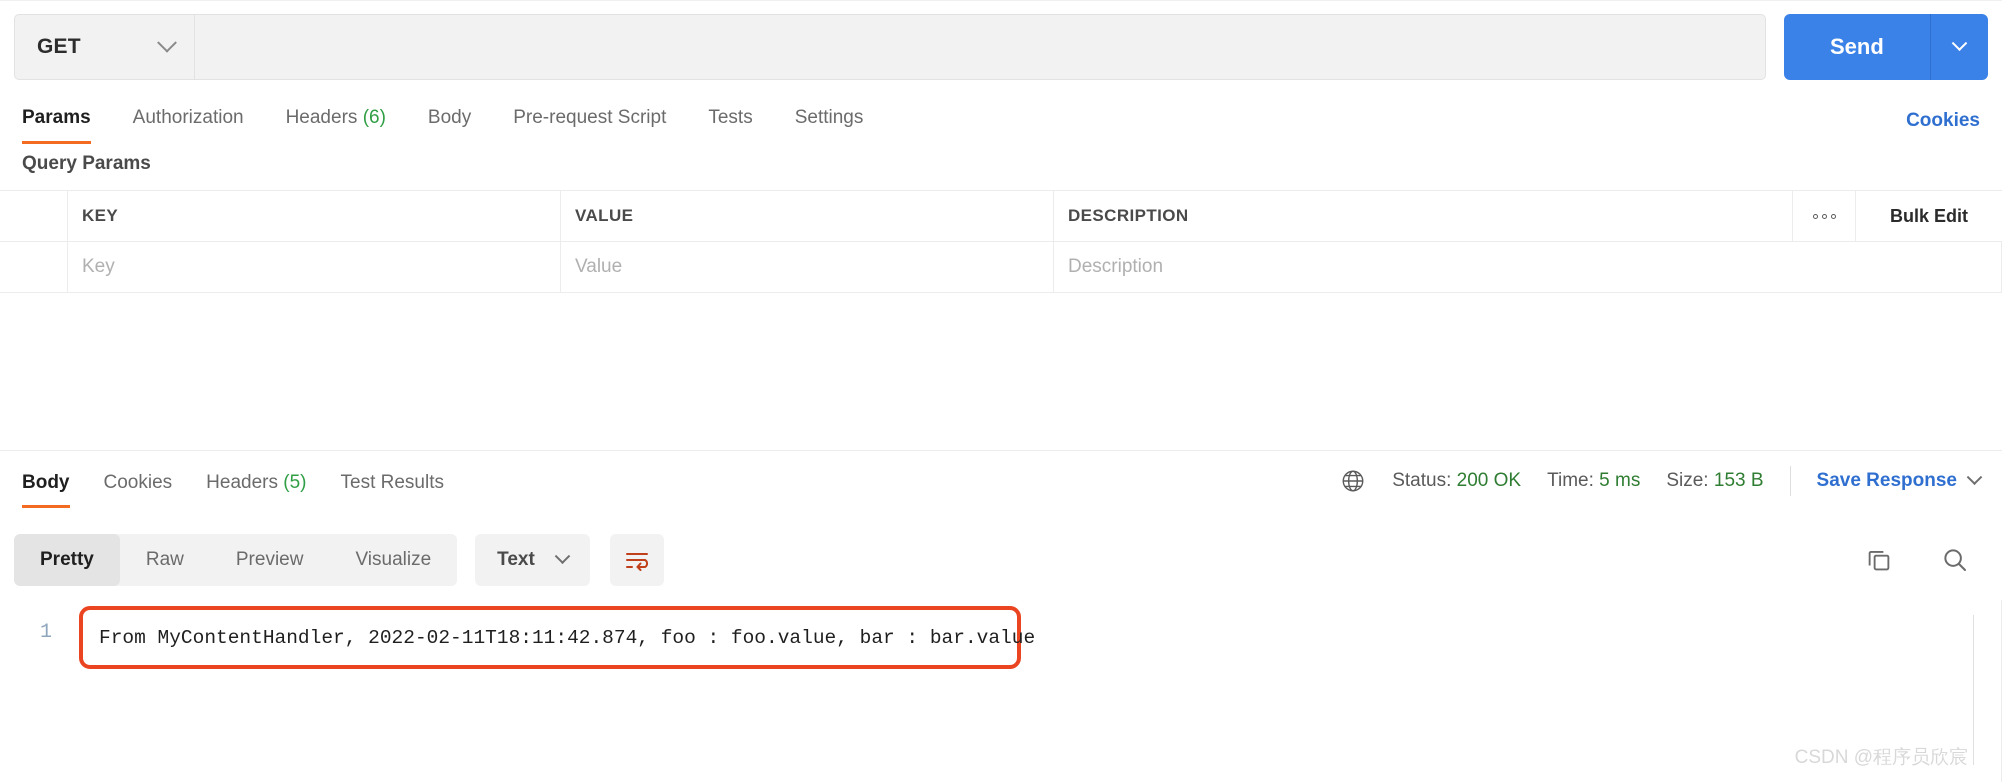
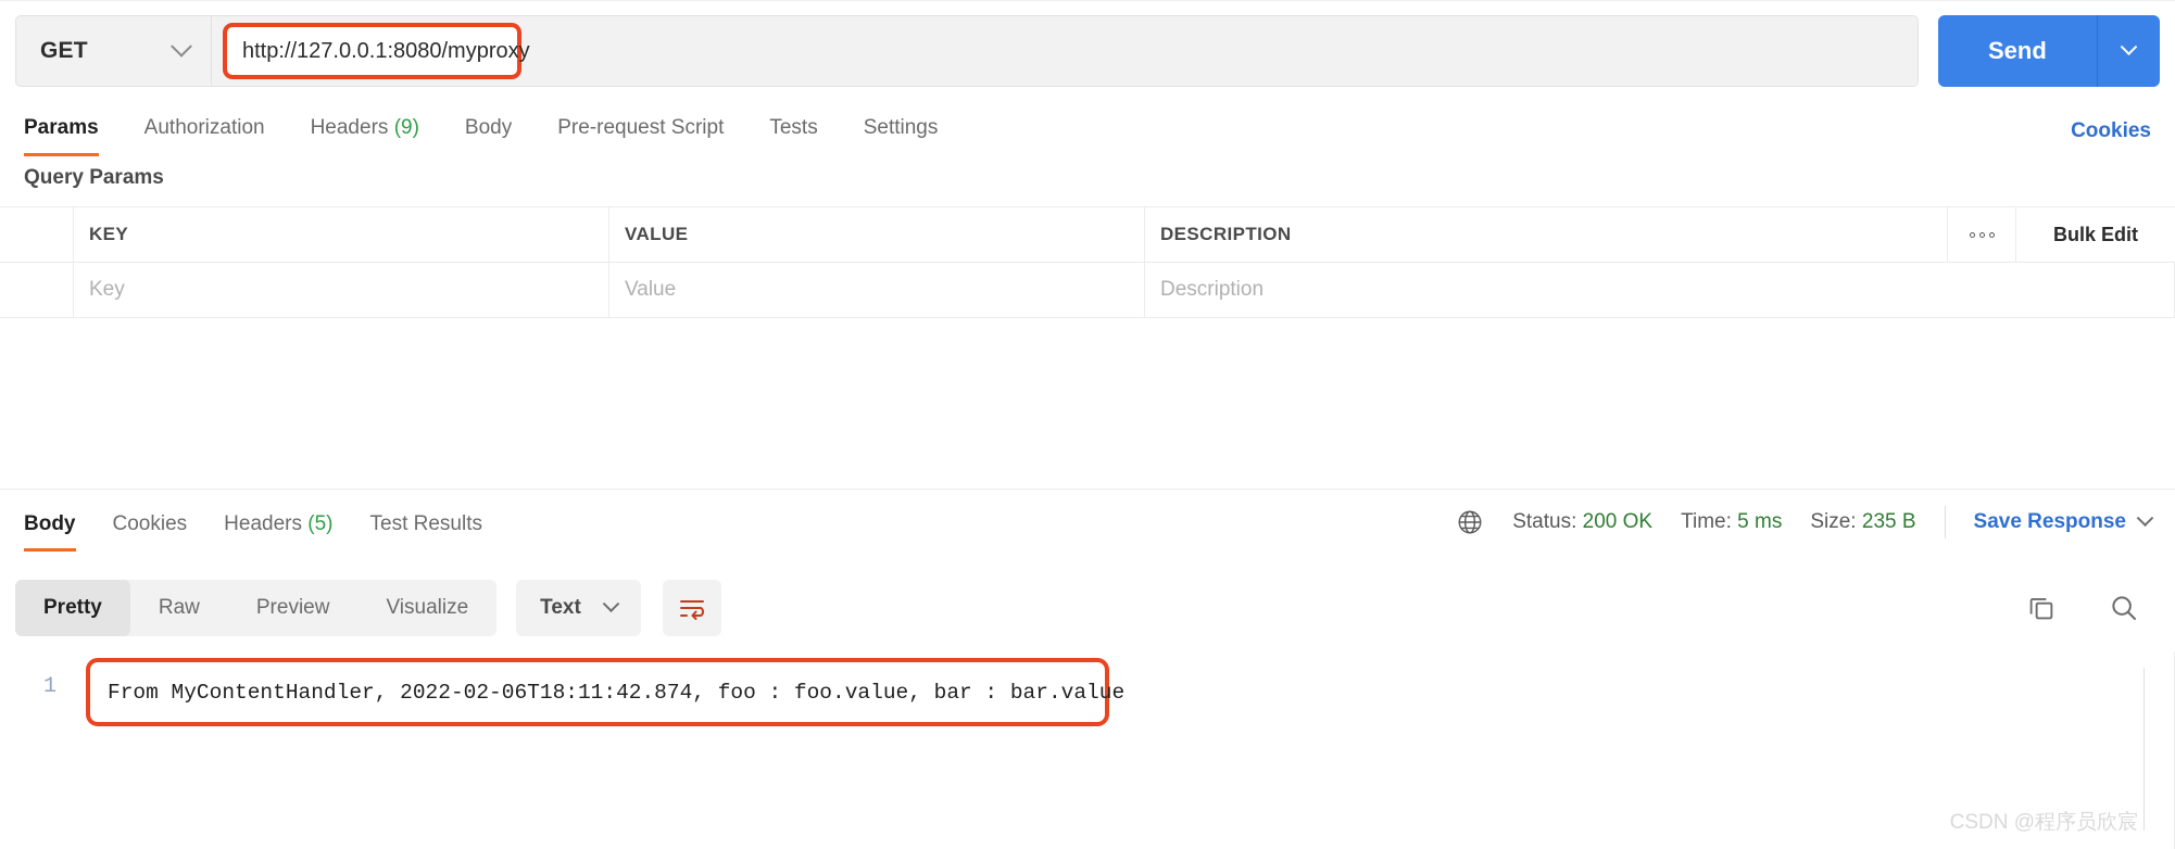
  GET
+ http://127.0.0.1:8080/myproxy
  Send
  Params
  Authorization
- Headers (6)
+ Headers (9)
  Body
  Pre-request Script
  Tests
  Settings
  Cookies
  Query Params
  KEY
  VALUE
  DESCRIPTION
  Bulk Edit
  Key
  Value
  Description
  Body
  Cookies
  Headers (5)
  Test Results
  Status: 200 OK
  Time: 5 ms
- Size: 153 B
+ Size: 235 B
  Save Response
  Pretty
  Raw
  Preview
  Visualize
  Text
  1
- From MyContentHandler, 2022-02-11T18:11:42.874, foo : foo.value, bar : bar.value
+ From MyContentHandler, 2022-02-06T18:11:42.874, foo : foo.value, bar : bar.value
  CSDN @程序员欣宸
